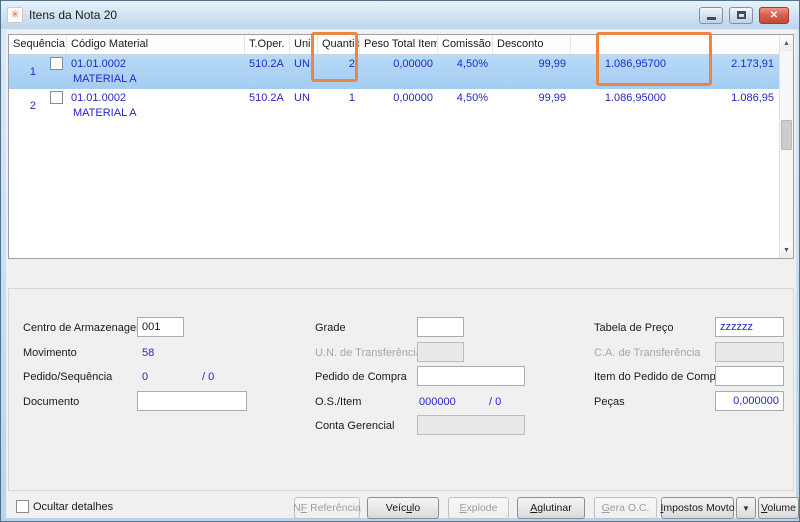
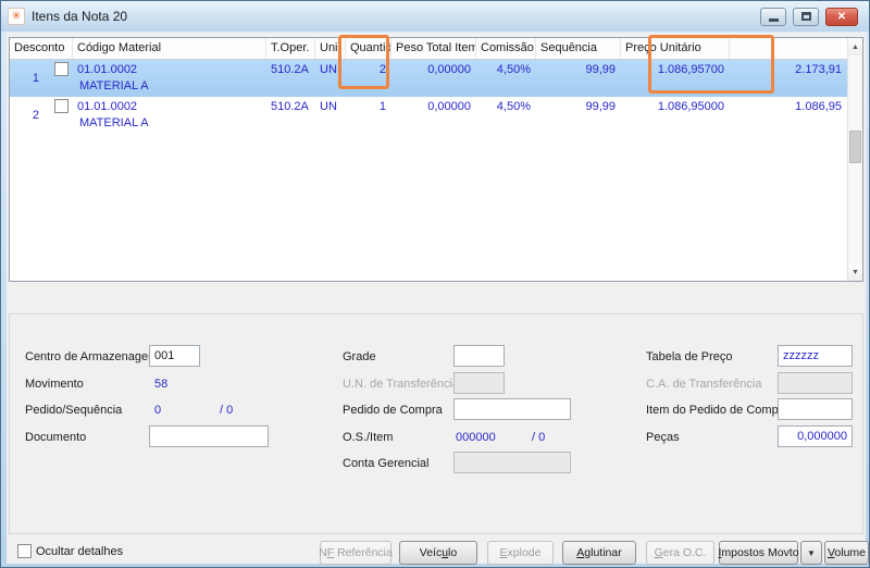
  ✳
  Itens da Nota 20
  ✕
- Sequência
+ Desconto
  Código Material
  T.Oper.
  Uni
  Quantid
  Peso Total Item
  Comissão
- Desconto
+ Sequência
+ Preço Unitário
  1
  01.01.0002
  510.2A
  UN
  2
  0,00000
  4,50%
  99,99
  1.086,95700
  2.173,91
  MATERIAL A
  2
  01.01.0002
  510.2A
  UN
  1
  0,00000
  4,50%
  99,99
  1.086,95000
  1.086,95
  MATERIAL A
  Centro de Armazenage
  001
  Movimento
  58
  Pedido/Sequência
  0
  / 0
  Documento
  Grade
  U.N. de Transferênci
  Pedido de Compra
  O.S./Item
  000000
  / 0
  Conta Gerencial
  Tabela de Preço
  zzzzzz
  C.A. de Transferência
  Item do Pedido de Comp
  Peças
  0,000000
  Ocultar detalhes
  NF Referência
  Veículo
  Explode
  Aglutinar
  Gera O.C.
  Impostos Movto
  ▼
  Volume
